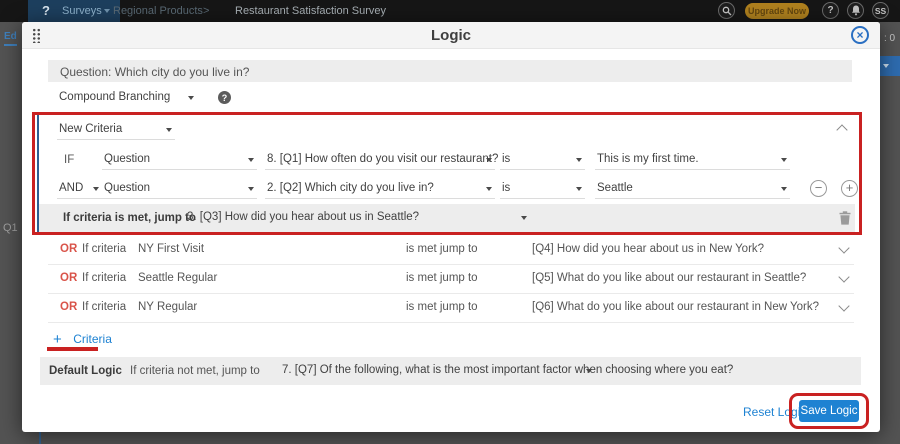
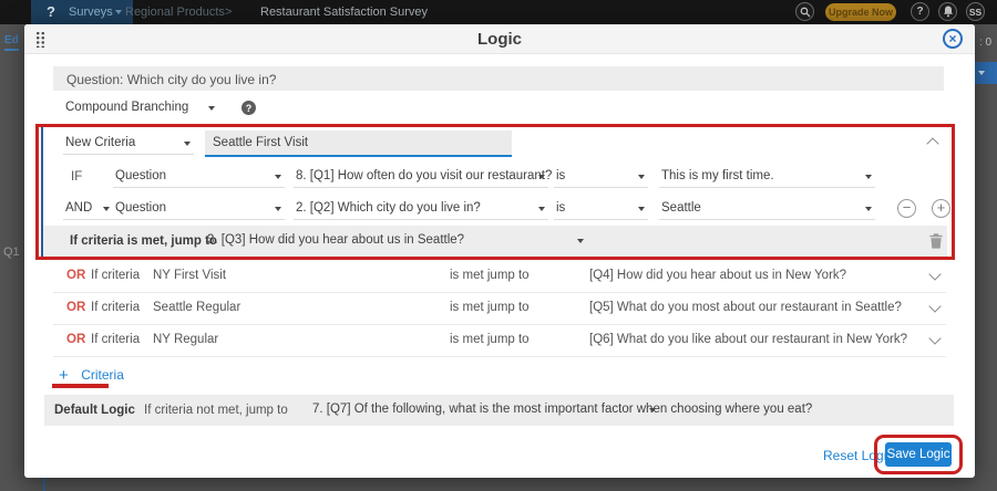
  ?
  Surveys
  Regional Products
  >
  Restaurant Satisfaction Survey
  Upgrade Now
  ?
  SS
  Ed
  Q1
  : 0
  Logic
  ×
  Question: Which city do you live in?
  Compound Branching
  ?
  New Criteria
+ Seattle First Visit
  IF
  Question
  8. [Q1] How often do you visit our restaurant?
  is
  This is my first time.
  AND
  Question
  2. [Q2] Which city do you live in?
  is
  Seattle
  −
  +
  If criteria is met, jump to
  3. [Q3] How did you hear about us in Seattle?
  OR
  If criteria
  NY First Visit
  is met jump to
  [Q4] How did you hear about us in New York?
  OR
  If criteria
  Seattle Regular
  is met jump to
- [Q5] What do you like about our restaurant in Seattle?
+ [Q5] What do you most about our restaurant in Seattle?
  OR
  If criteria
  NY Regular
  is met jump to
  [Q6] What do you like about our restaurant in New York?
  + Criteria
  Default Logic
  If criteria not met, jump to
  7. [Q7] Of the following, what is the most important factor when choosing where you eat?
  Reset Log
  Save Logic
